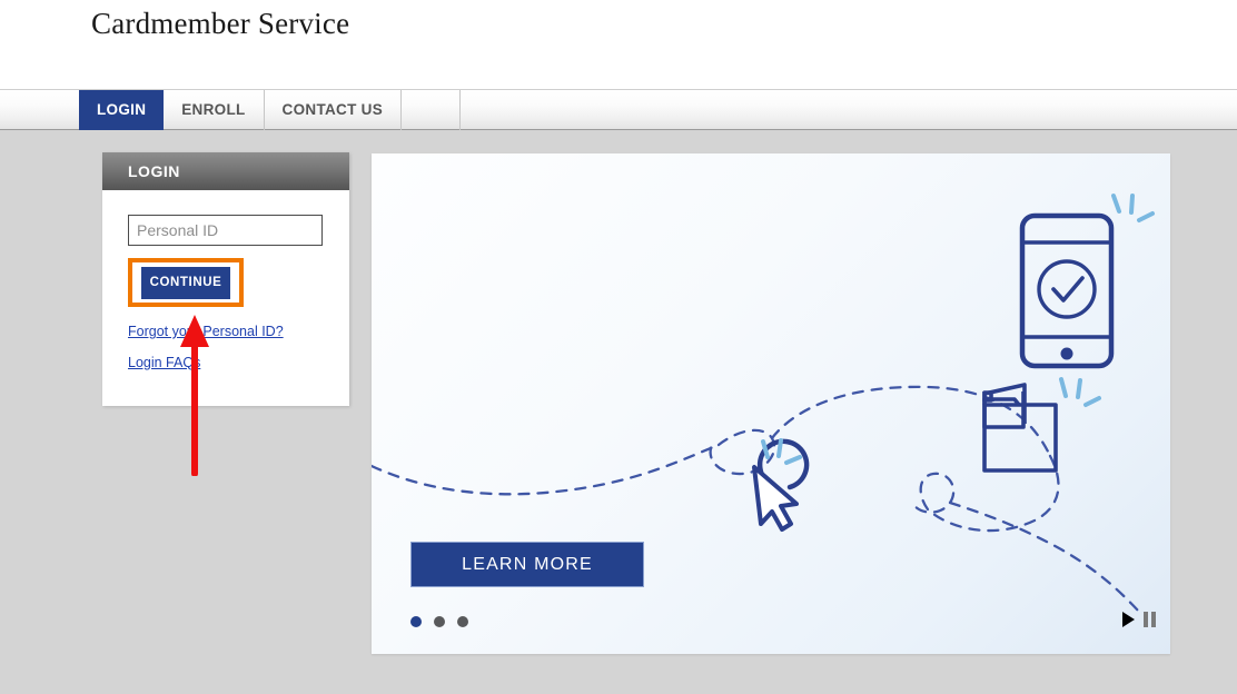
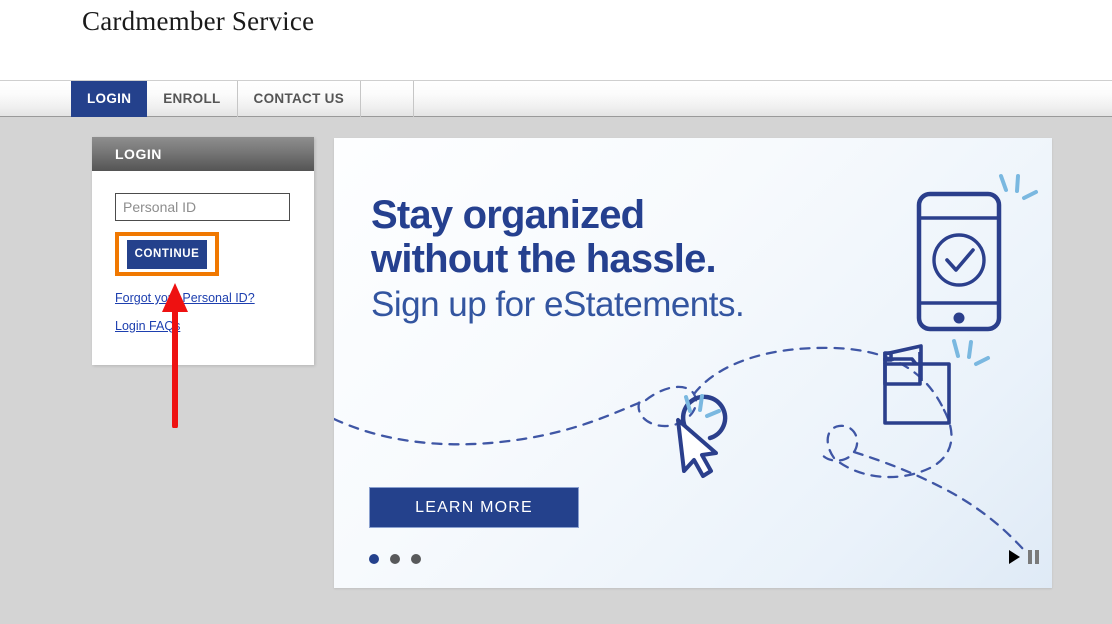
  Cardmember Service
  LOGIN
  ENROLL
  CONTACT US
  LOGIN
  Personal ID
  CONTINUE
  Forgot yo Personal ID?
  Login FAQ
+ Stay organized
+ without the hassle.
+ Sign up for eStatements.
  LEARN MORE
